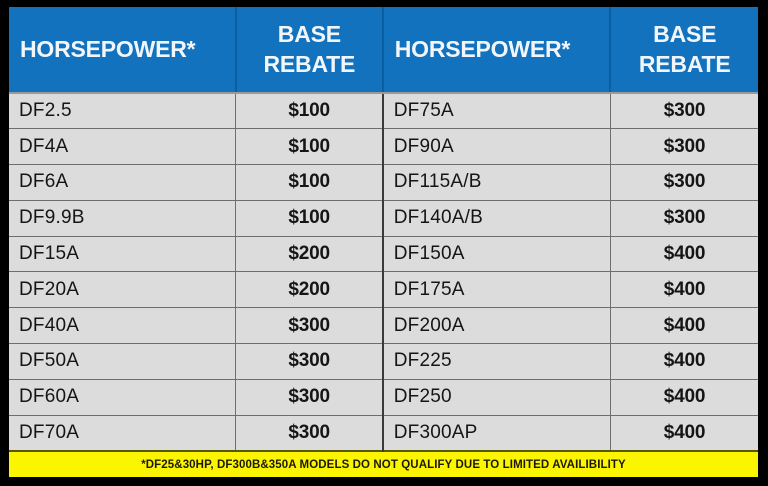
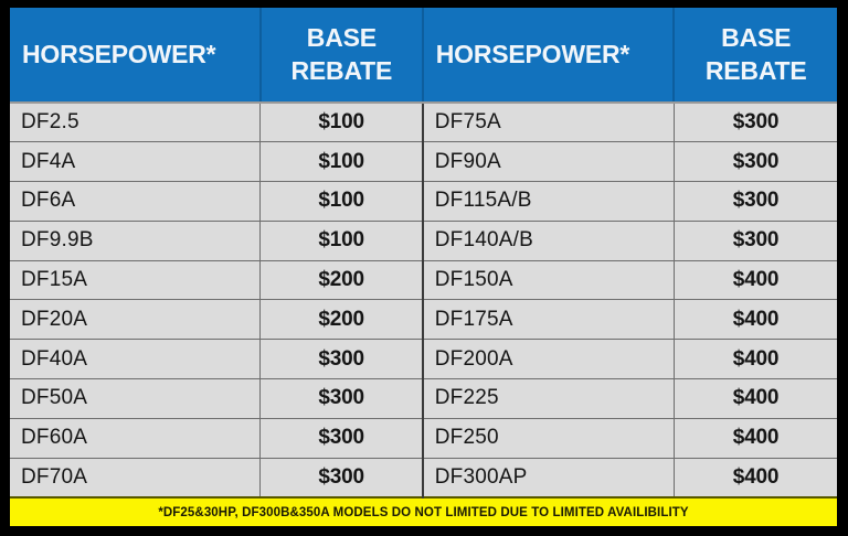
  HORSEPOWER*	BASE REBATE	HORSEPOWER*	BASE REBATE
  DF2.5	$100	DF75A	$300
  DF4A	$100	DF90A	$300
  DF6A	$100	DF115A/B	$300
  DF9.9B	$100	DF140A/B	$300
  DF15A	$200	DF150A	$400
  DF20A	$200	DF175A	$400
  DF40A	$300	DF200A	$400
  DF50A	$300	DF225	$400
  DF60A	$300	DF250	$400
  DF70A	$300	DF300AP	$400
- *DF25&30HP, DF300B&350A MODELS DO NOT QUALIFY DUE TO LIMITED AVAILIBILITY
+ *DF25&30HP, DF300B&350A MODELS DO NOT LIMITED DUE TO LIMITED AVAILIBILITY
